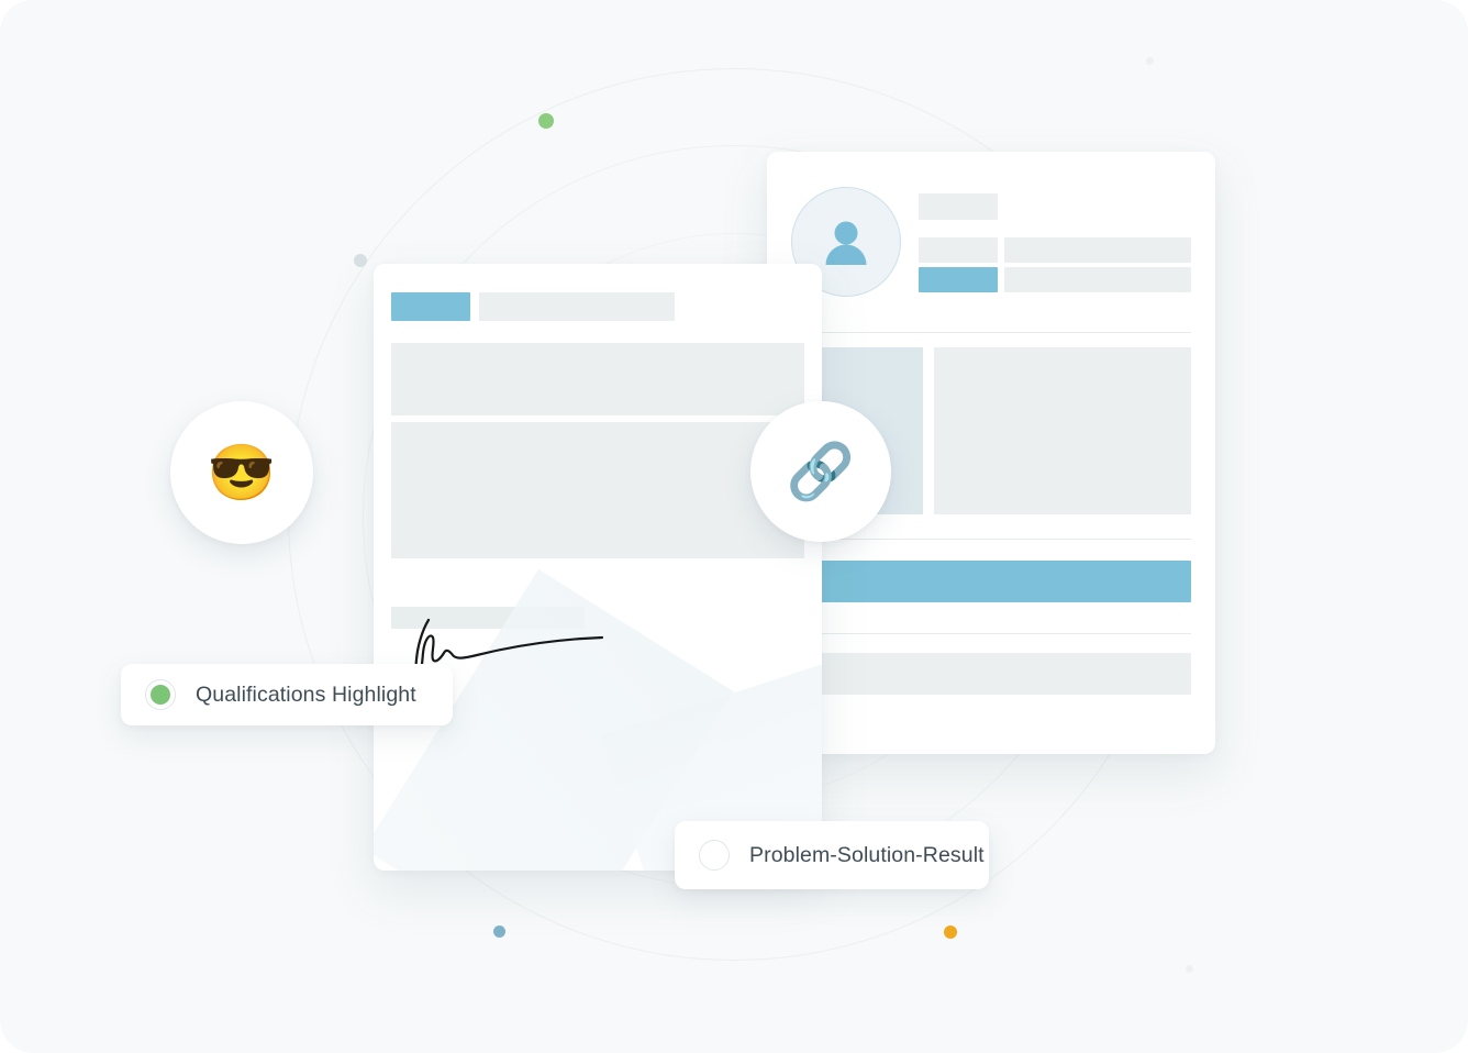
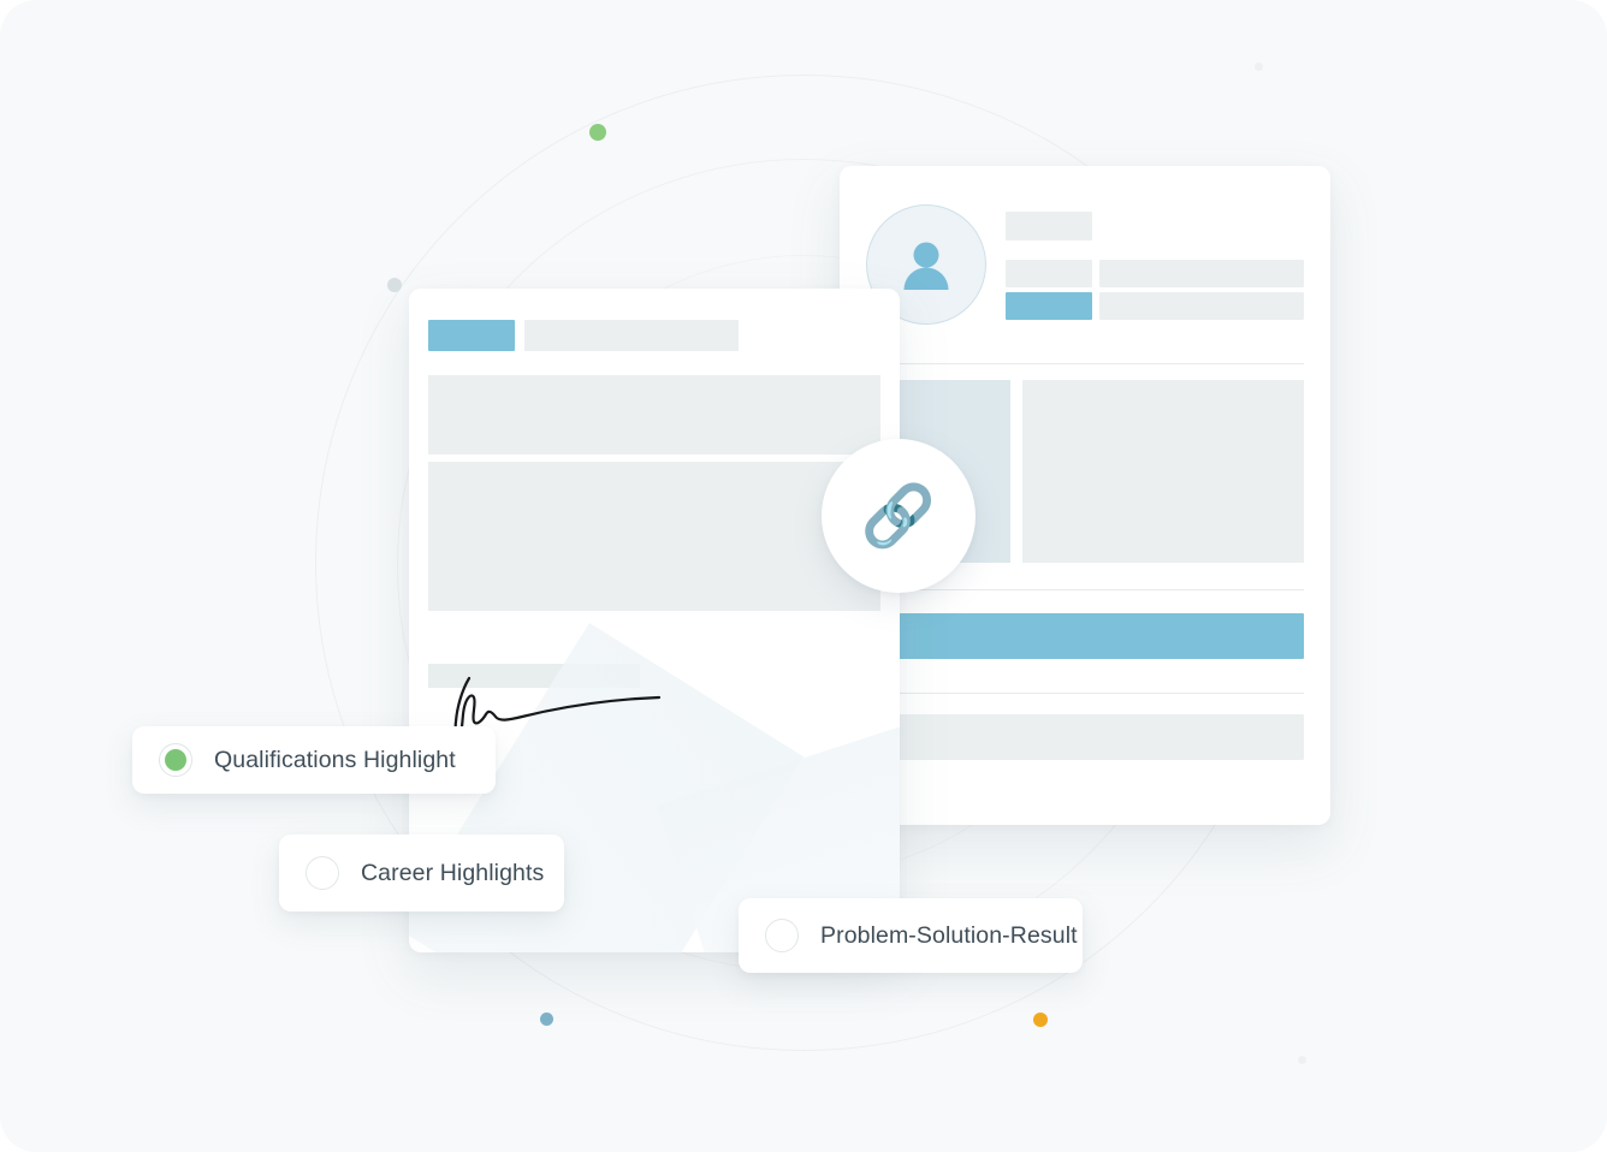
- 😎
  🔗
  Qualifications Highlight
+ Career Highlights
  Problem-Solution-Result
